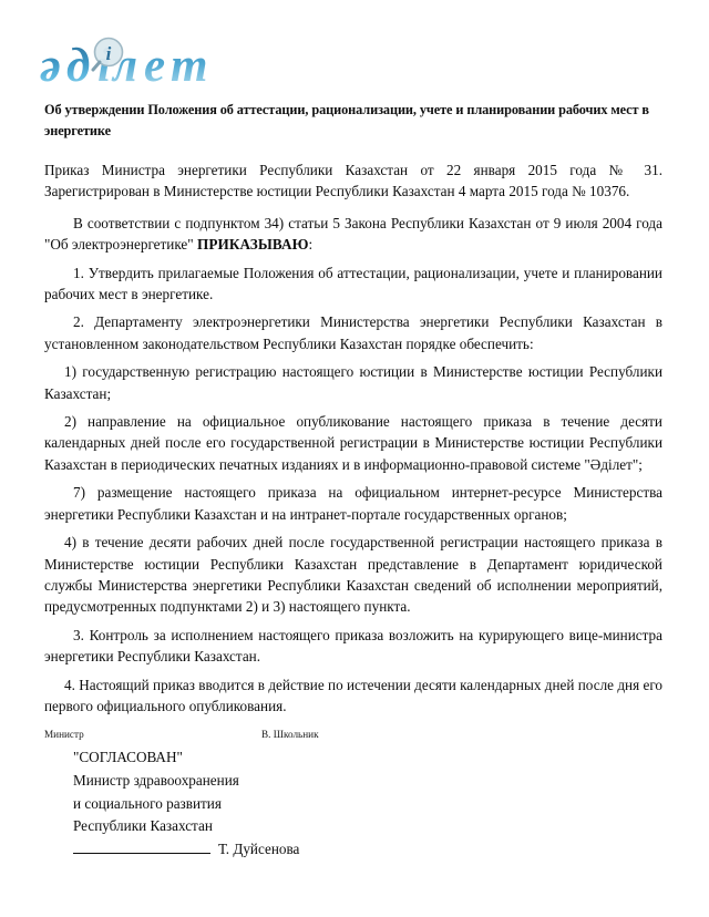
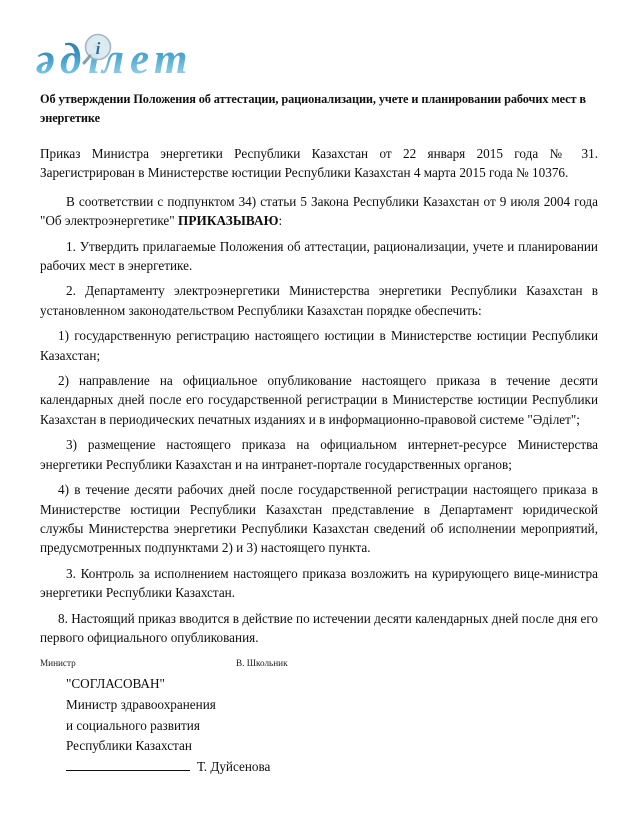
  ә
  д
  л
  е
  т
  i
  Об утверждении Положения об аттестации, рационализации, учете и планировании рабочих мест в энергетике
  Приказ Министра энергетики Республики Казахстан от 22 января 2015 года № 31. Зарегистрирован в Министерстве юстиции Республики Казахстан 4 марта 2015 года № 10376.
  В соответствии с подпунктом 34) статьи 5 Закона Республики Казахстан от 9 июля 2004 года "Об электроэнергетике" ПРИКАЗЫВАЮ:
  1. Утвердить прилагаемые Положения об аттестации, рационализации, учете и планировании рабочих мест в энергетике.
  2. Департаменту электроэнергетики Министерства энергетики Республики Казахстан в установленном законодательством Республики Казахстан порядке обеспечить:
  1) государственную регистрацию настоящего юстиции в Министерстве юстиции Республики Казахстан;
  2) направление на официальное опубликование настоящего приказа в течение десяти календарных дней после его государственной регистрации в Министерстве юстиции Республики Казахстан в периодических печатных изданиях и в информационно-правовой системе "Әділет";
- 7) размещение настоящего приказа на официальном интернет-ресурсе Министерства энергетики Республики Казахстан и на интранет-портале государственных органов;
+ 3) размещение настоящего приказа на официальном интернет-ресурсе Министерства энергетики Республики Казахстан и на интранет-портале государственных органов;
  4) в течение десяти рабочих дней после государственной регистрации настоящего приказа в Министерстве юстиции Республики Казахстан представление в Департамент юридической службы Министерства энергетики Республики Казахстан сведений об исполнении мероприятий, предусмотренных подпунктами 2) и 3) настоящего пункта.
  3. Контроль за исполнением настоящего приказа возложить на курирующего вице-министра энергетики Республики Казахстан.
- 4. Настоящий приказ вводится в действие по истечении десяти календарных дней после дня его первого официального опубликования.
+ 8. Настоящий приказ вводится в действие по истечении десяти календарных дней после дня его первого официального опубликования.
  Министр
  В. Школьник
  "СОГЛАСОВАН"
  Министр здравоохранения
  и социального развития
  Республики Казахстан
  Т. Дуйсенова
